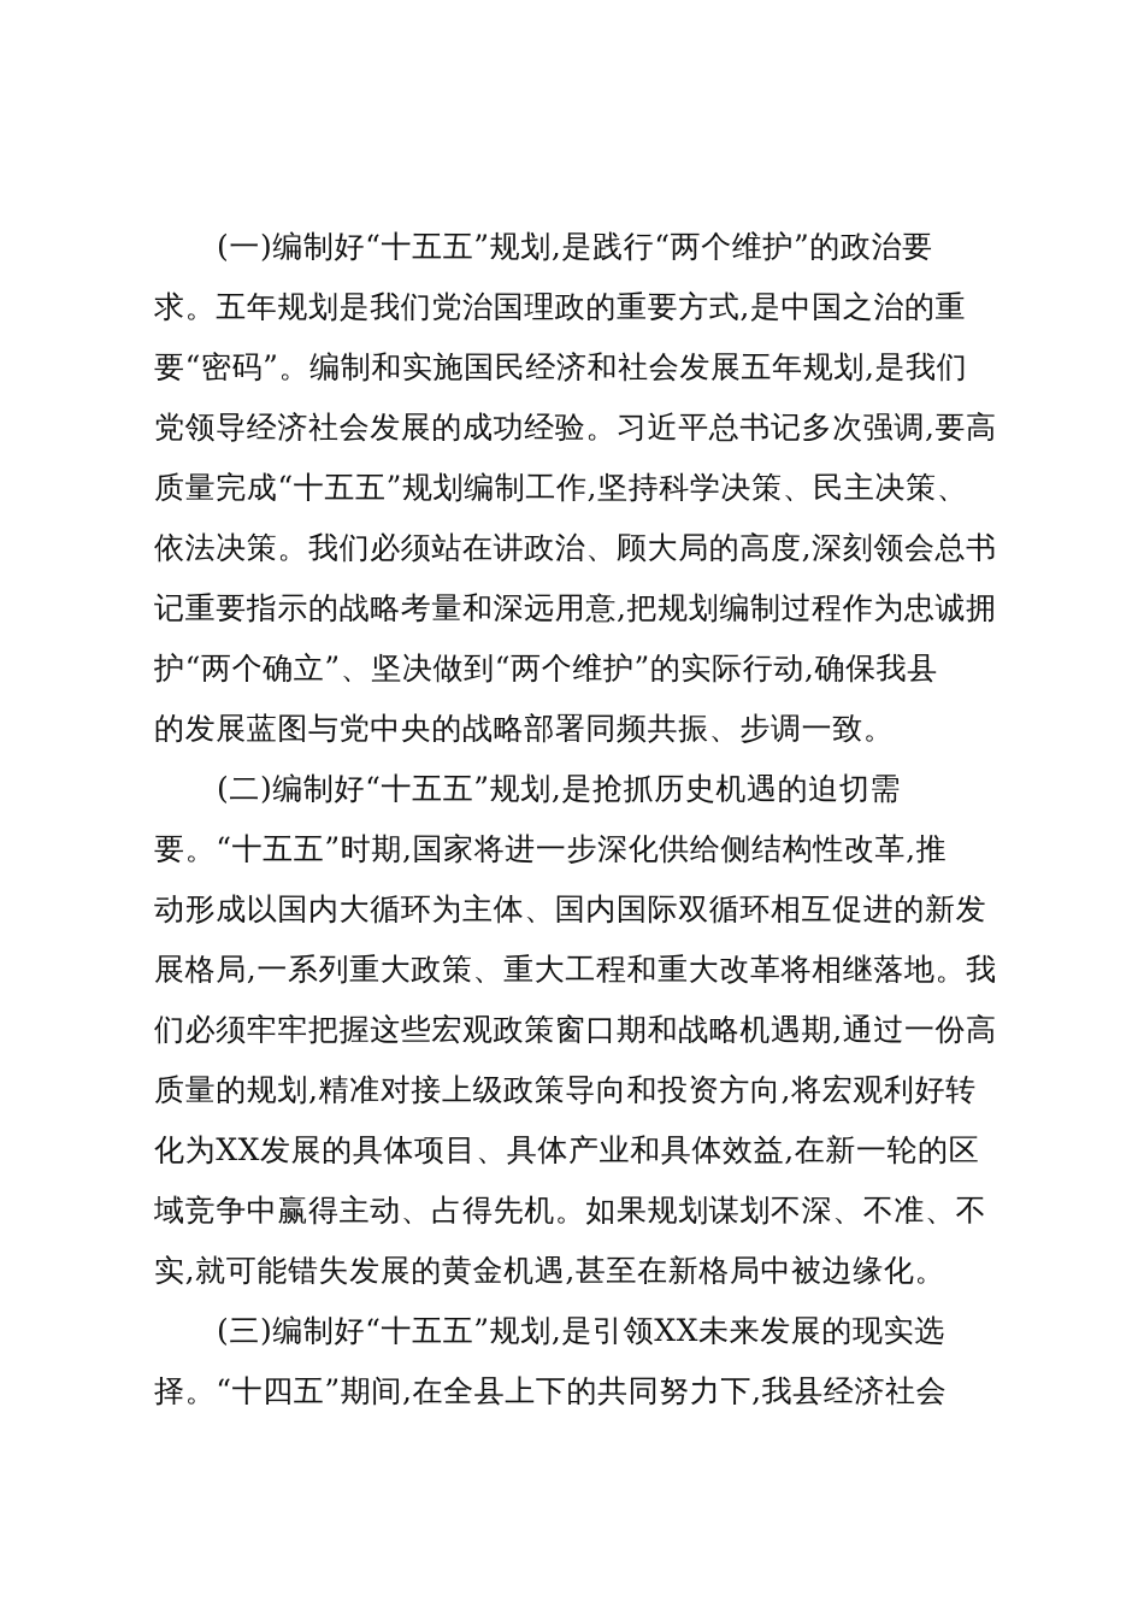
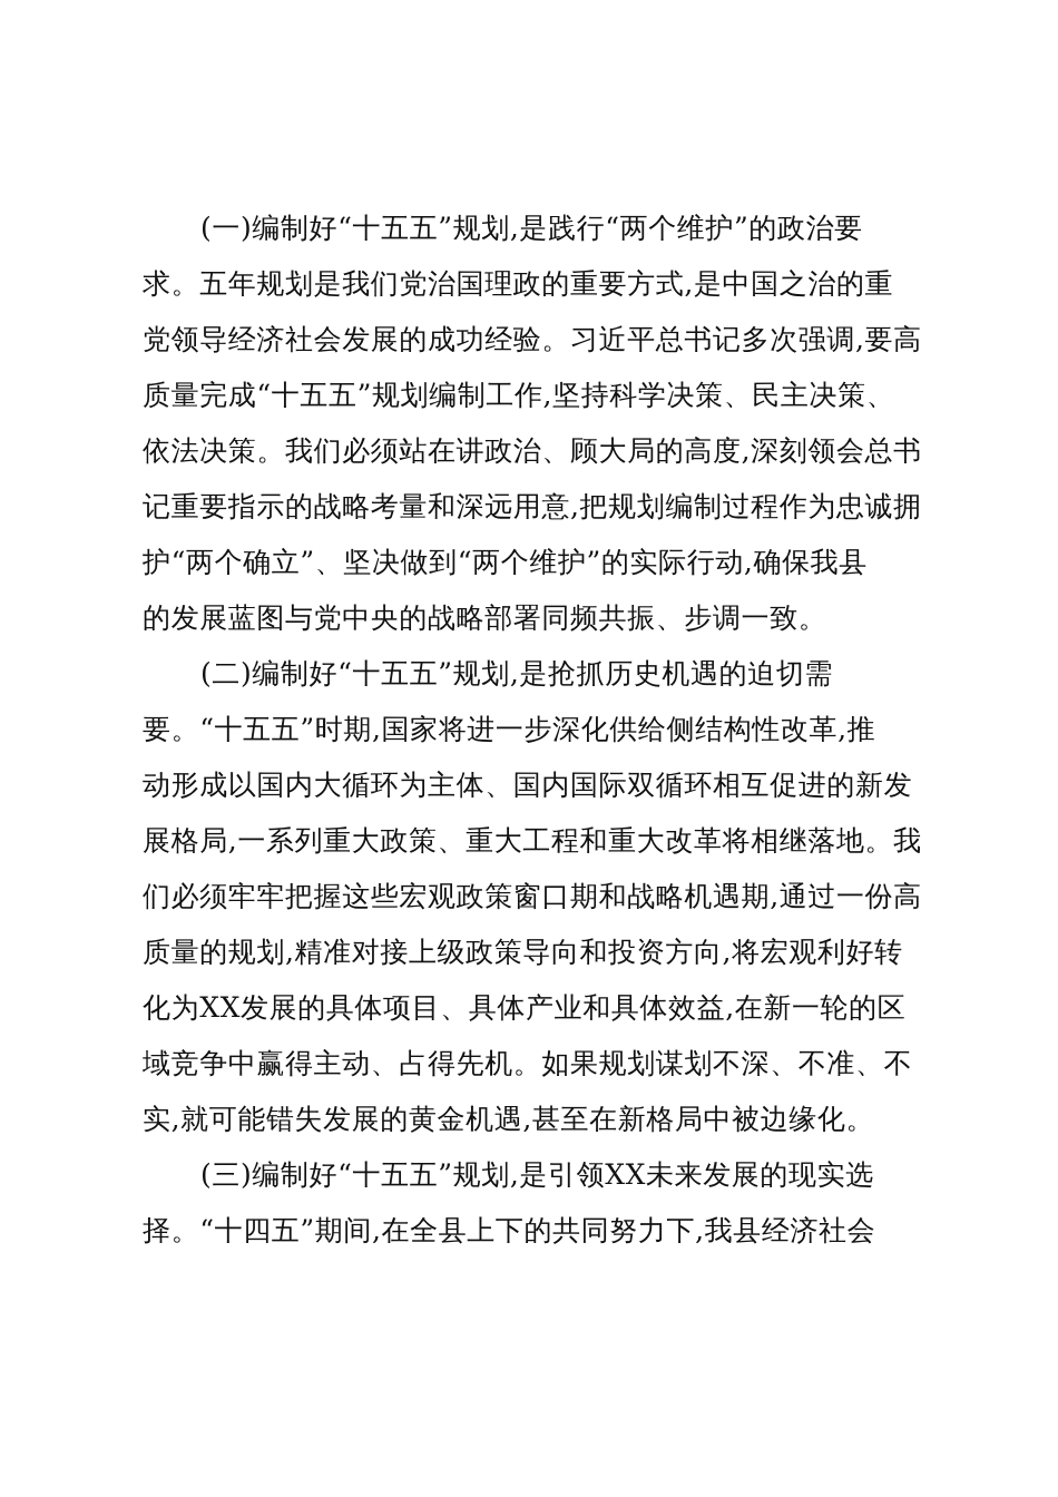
  (一)编制好“十五五”规划,是践行“两个维护”的政治要
  求。五年规划是我们党治国理政的重要方式,是中国之治的重
- 要“密码”。编制和实施国民经济和社会发展五年规划,是我们
  党领导经济社会发展的成功经验。习近平总书记多次强调,要高
  质量完成“十五五”规划编制工作,坚持科学决策、民主决策、
  依法决策。我们必须站在讲政治、顾大局的高度,深刻领会总书
  记重要指示的战略考量和深远用意,把规划编制过程作为忠诚拥
  护“两个确立”、坚决做到“两个维护”的实际行动,确保我县
  的发展蓝图与党中央的战略部署同频共振、步调一致。
  (二)编制好“十五五”规划,是抢抓历史机遇的迫切需
  要。“十五五”时期,国家将进一步深化供给侧结构性改革,推
  动形成以国内大循环为主体、国内国际双循环相互促进的新发
  展格局,一系列重大政策、重大工程和重大改革将相继落地。我
  们必须牢牢把握这些宏观政策窗口期和战略机遇期,通过一份高
  质量的规划,精准对接上级政策导向和投资方向,将宏观利好转
  化为XX发展的具体项目、具体产业和具体效益,在新一轮的区
  域竞争中赢得主动、占得先机。如果规划谋划不深、不准、不
  实,就可能错失发展的黄金机遇,甚至在新格局中被边缘化。
  (三)编制好“十五五”规划,是引领XX未来发展的现实选
  择。“十四五”期间,在全县上下的共同努力下,我县经济社会
